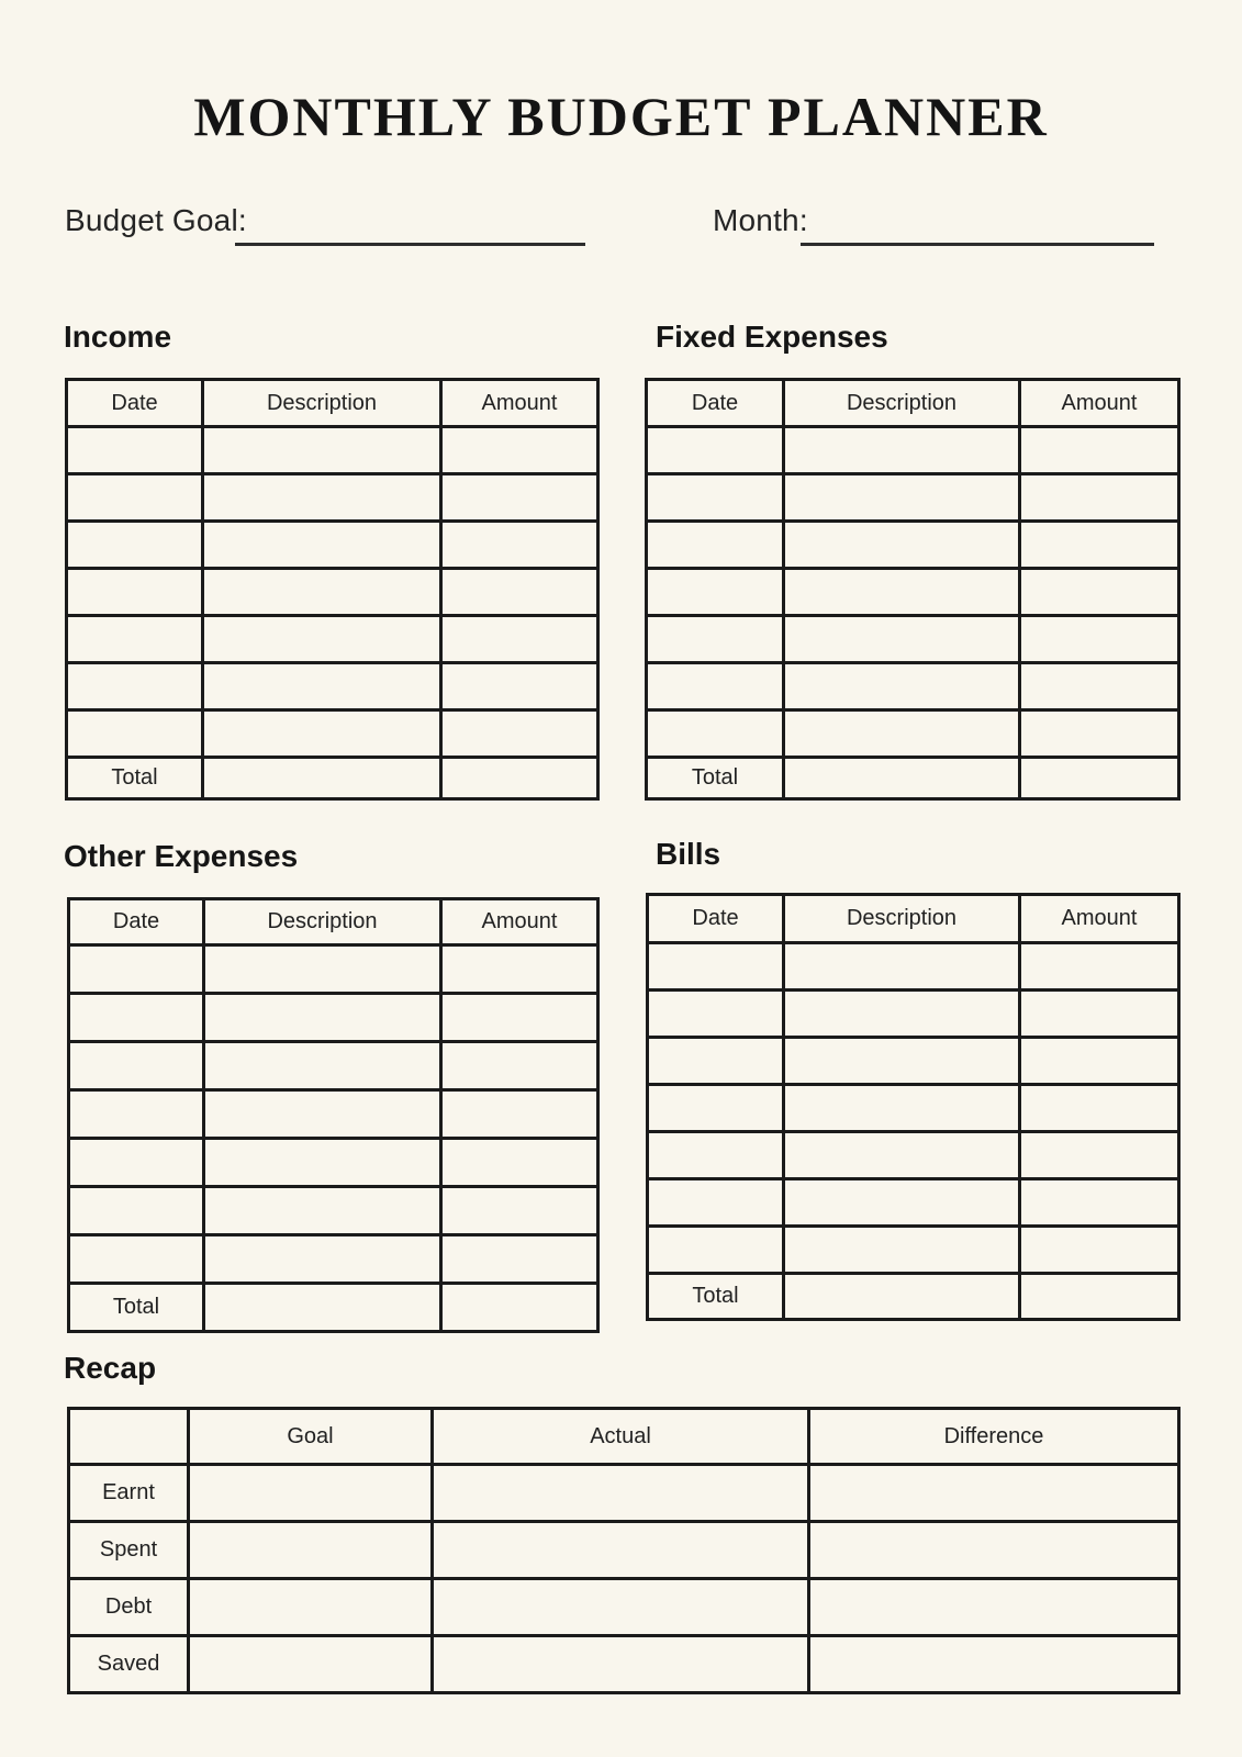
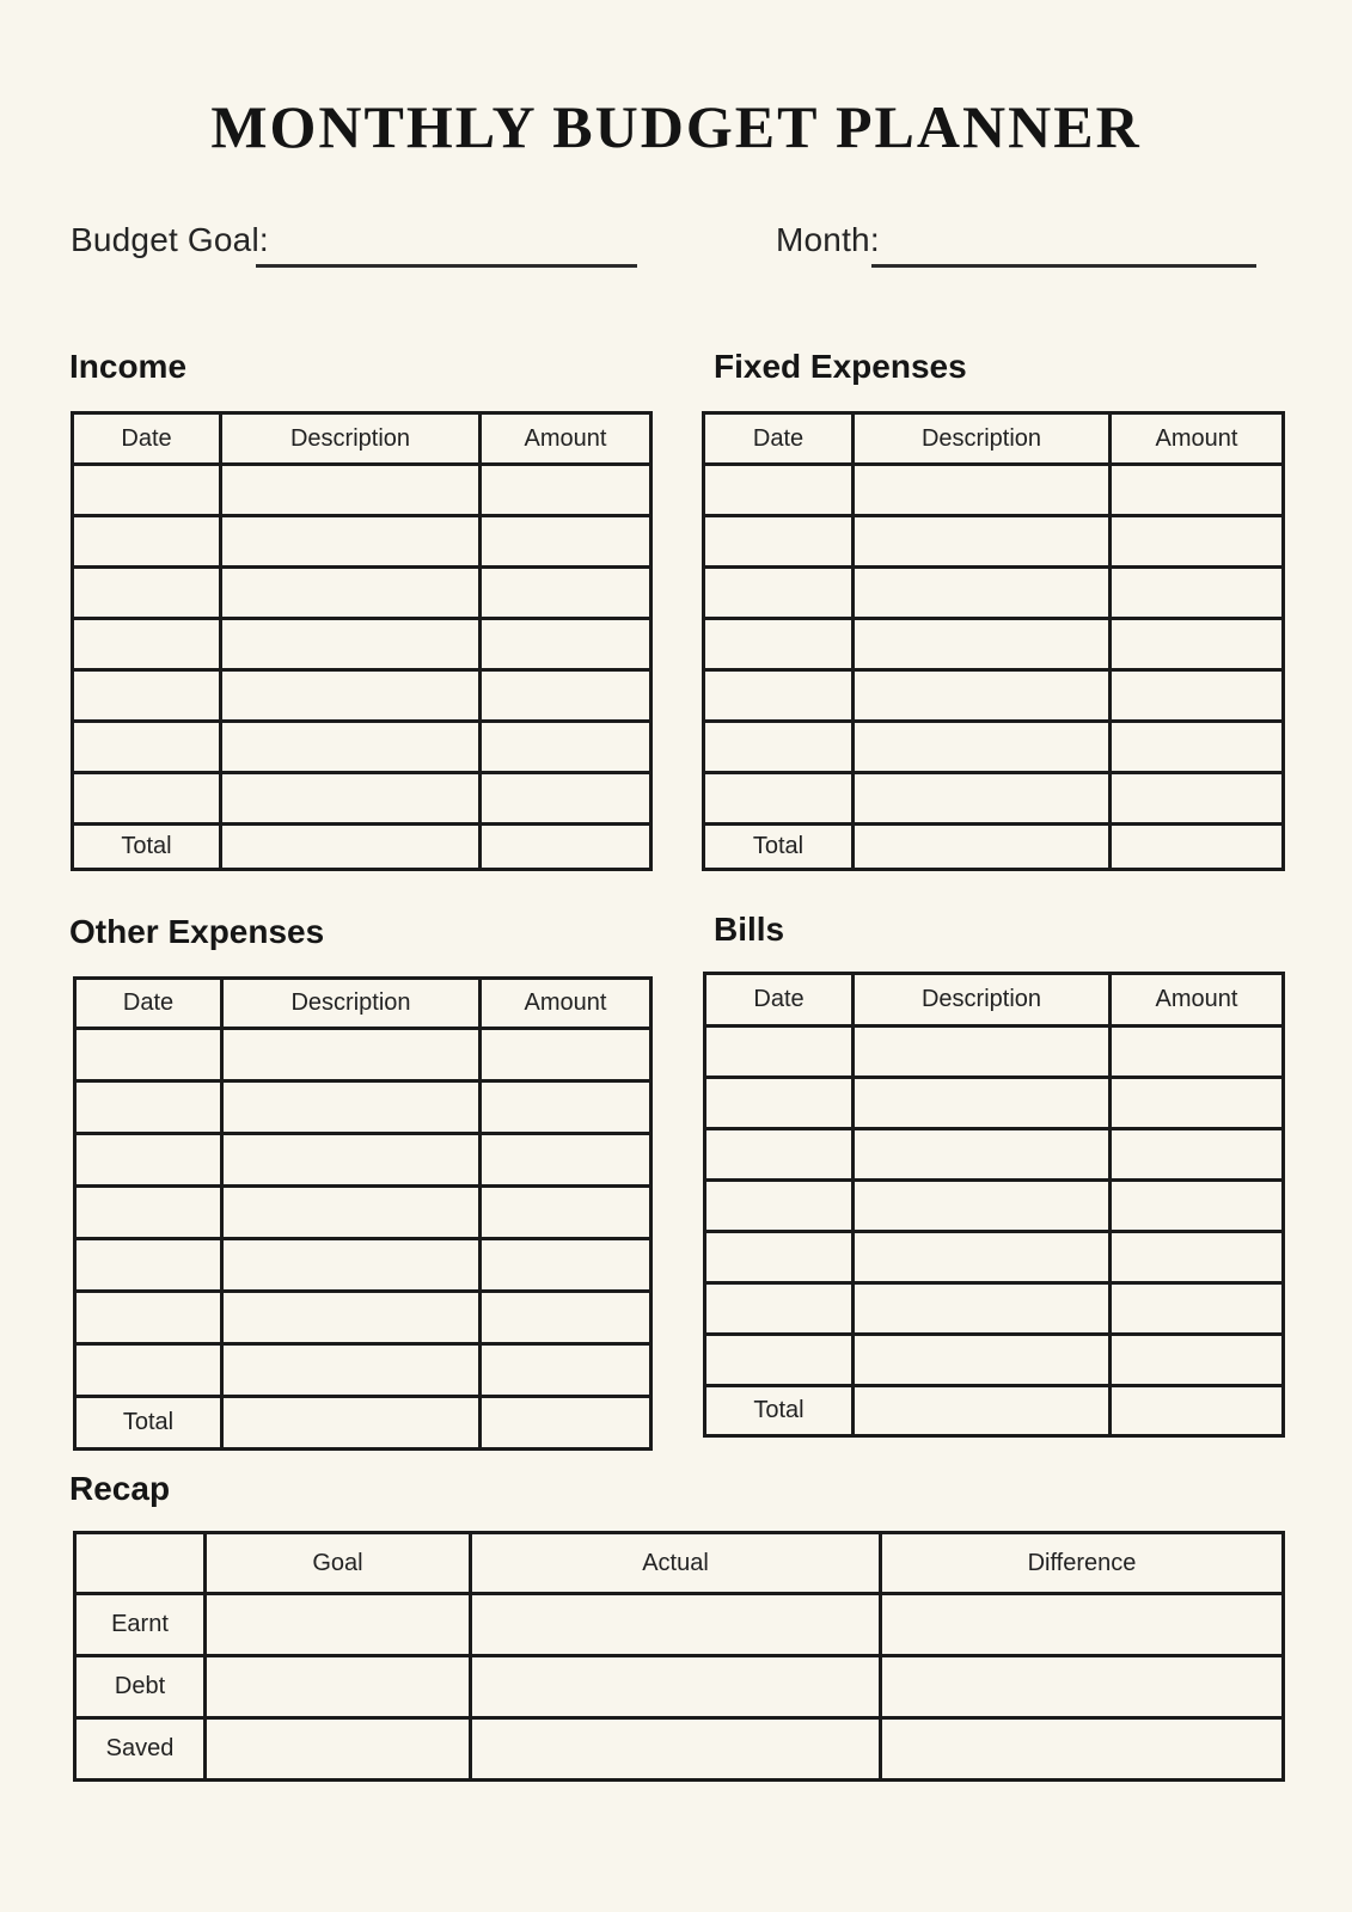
  MONTHLY BUDGET PLANNER
  Budget Goal:
  Month:
  Income
  Date	Description	Amount
  Total
  Fixed Expenses
  Date	Description	Amount
  Total
  Other Expenses
  Date	Description	Amount
  Total
  Bills
  Date	Description	Amount
  Total
  Recap
  	Goal	Actual	Difference
  Earnt
- Spent
  Debt
  Saved
